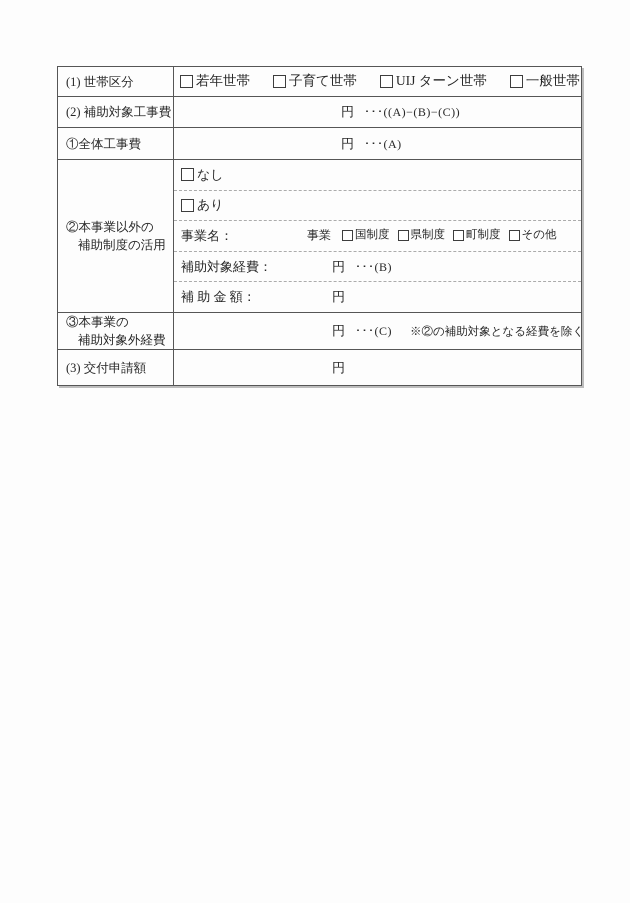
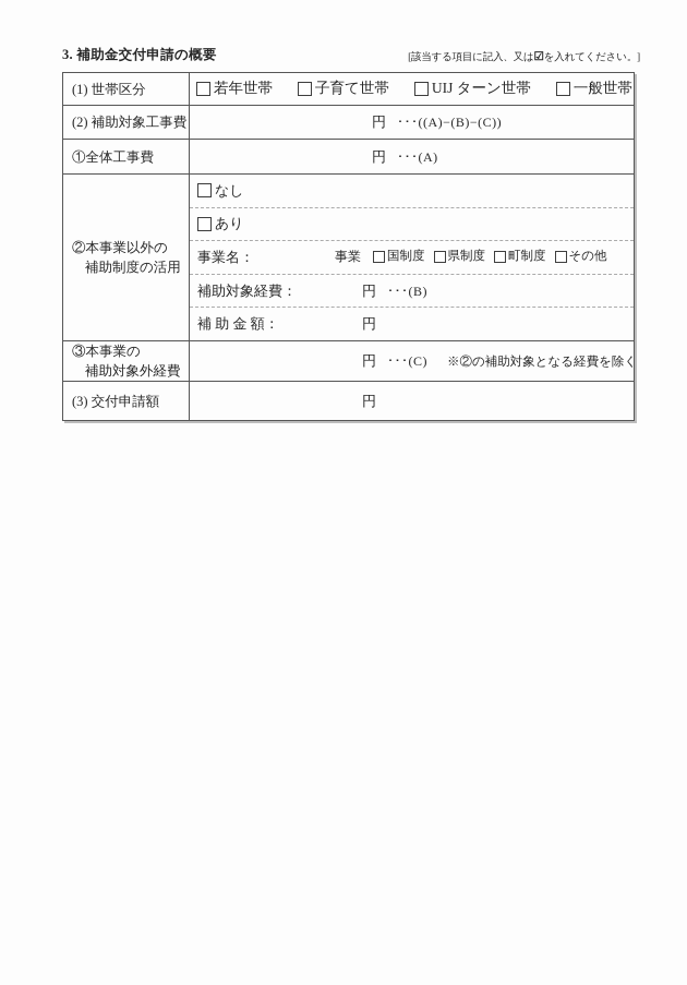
+ 3. 補助金交付申請の概要
+ [該当する項目に記入、又は☑を入れてください。]
  (1) 世帯区分
  若年世帯
  子育て世帯
  UIJ ターン世帯
  一般世帯
  (2) 補助対象工事費
  円
  ･･･((A)−(B)−(C))
  ①全体工事費
  円
  ･･･(A)
  ②本事業以外の
  補助制度の活用
  なし
  あり
  事業名：
  事業
  国制度
  県制度
  町制度
  その他
  補助対象経費：
  円
  ･･･(B)
  補 助 金 額：
  円
  ③本事業の
  補助対象外経費
  円
  ･･･(C)
  ※②の補助対象となる経費を除く
  (3) 交付申請額
  円
